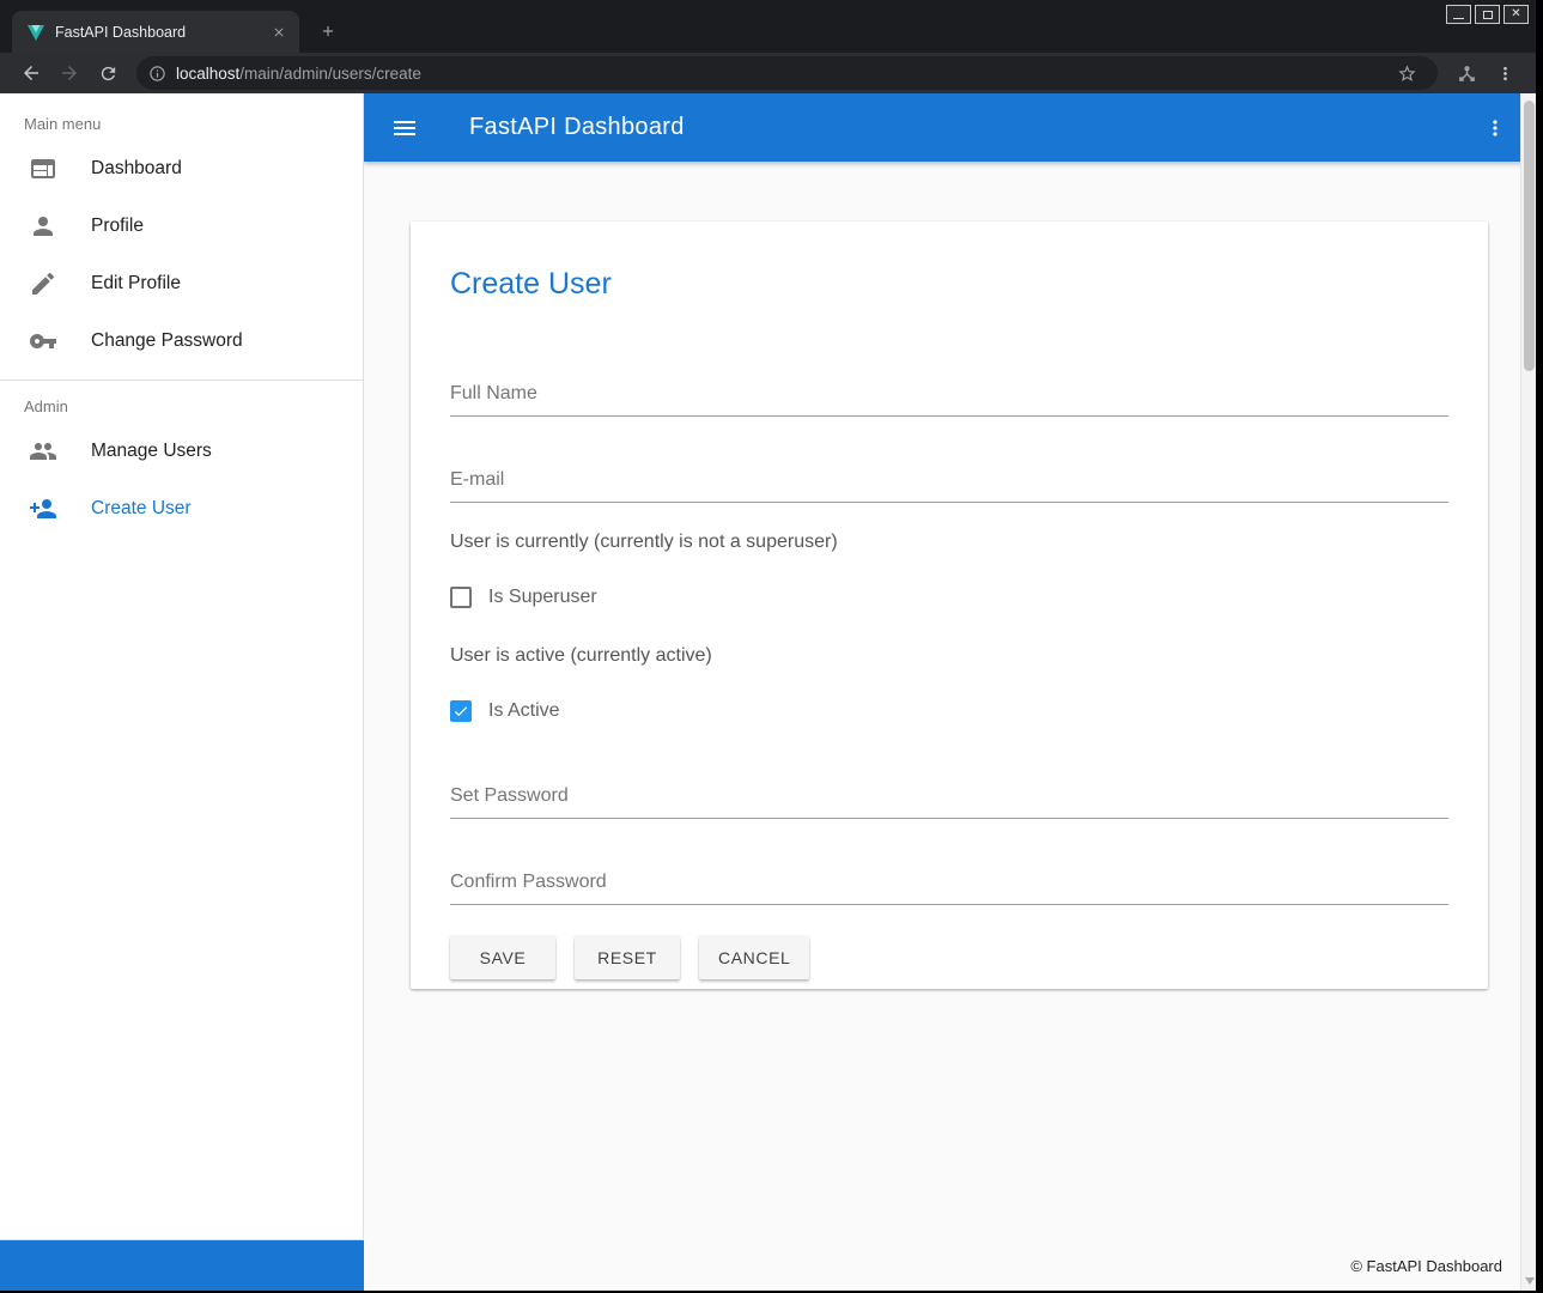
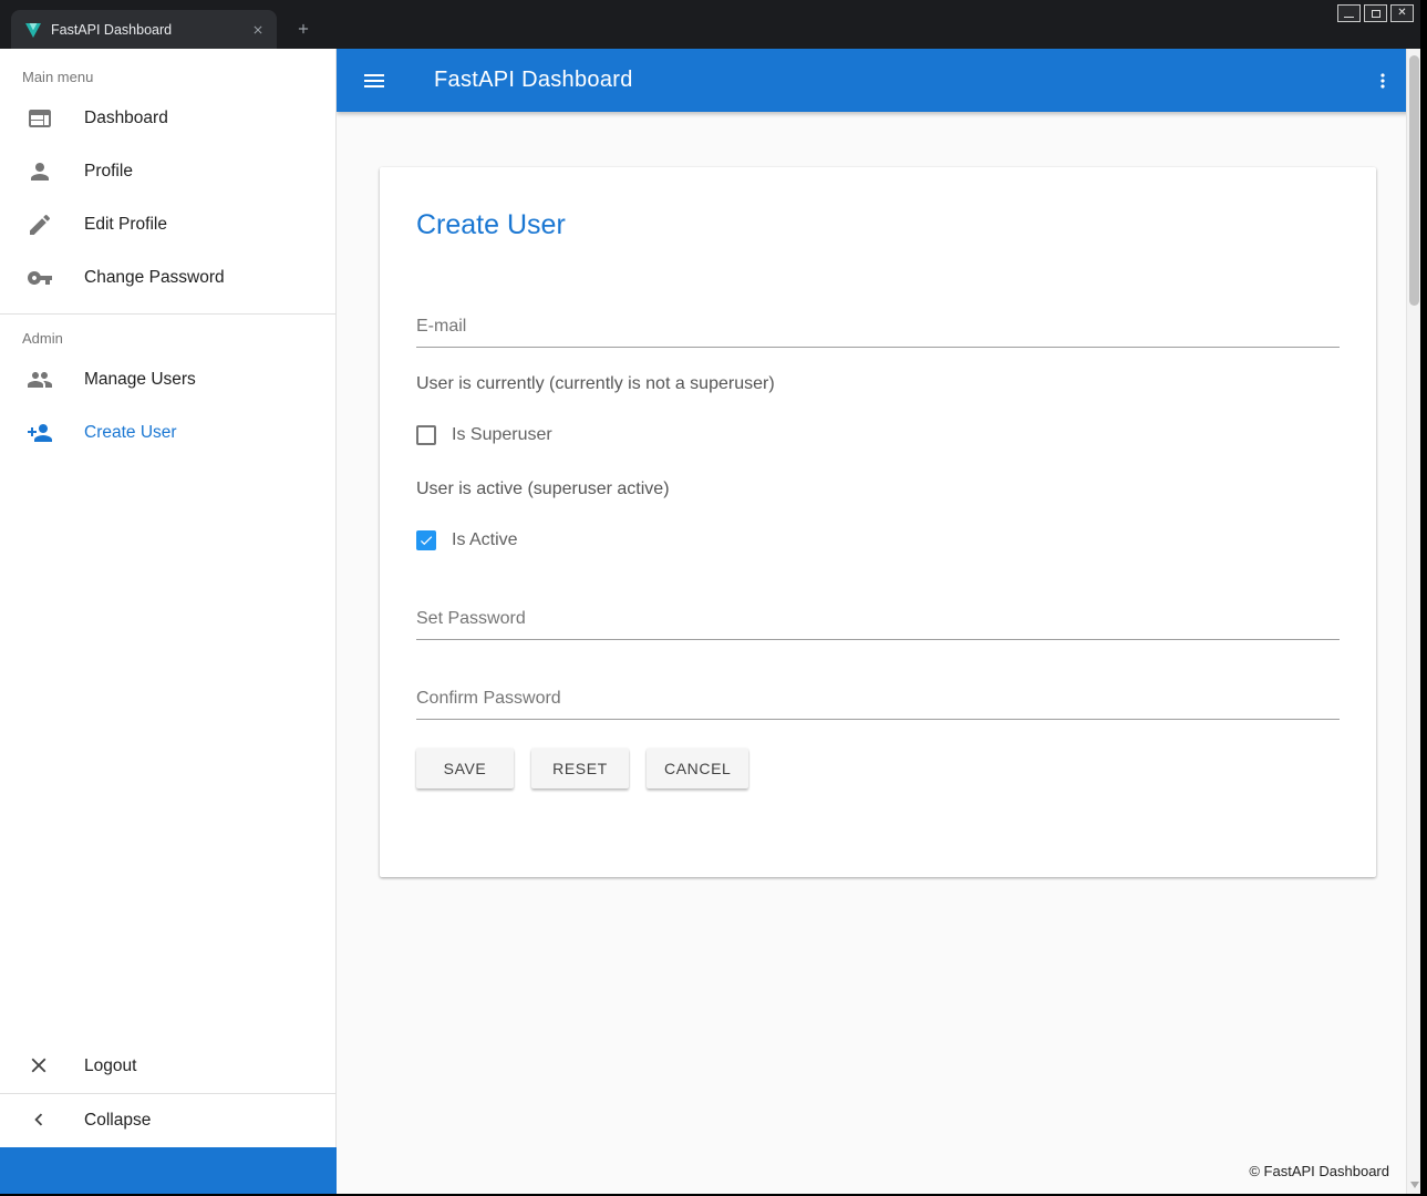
  FastAPI Dashboard
  ✕
- localhost/main/admin/users/create
  Main menu
  Dashboard
  Profile
  Edit Profile
  Change Password
  Admin
  Manage Users
  Create User
+ Logout
+ Collapse
  FastAPI Dashboard
  Create User
- Full Name
  E-mail
  User is currently (currently is not a superuser)
  Is Superuser
- User is active (currently active)
+ User is active (superuser active)
  Is Active
  Set Password
  Confirm Password
  SAVE
  RESET
  CANCEL
  © FastAPI Dashboard
